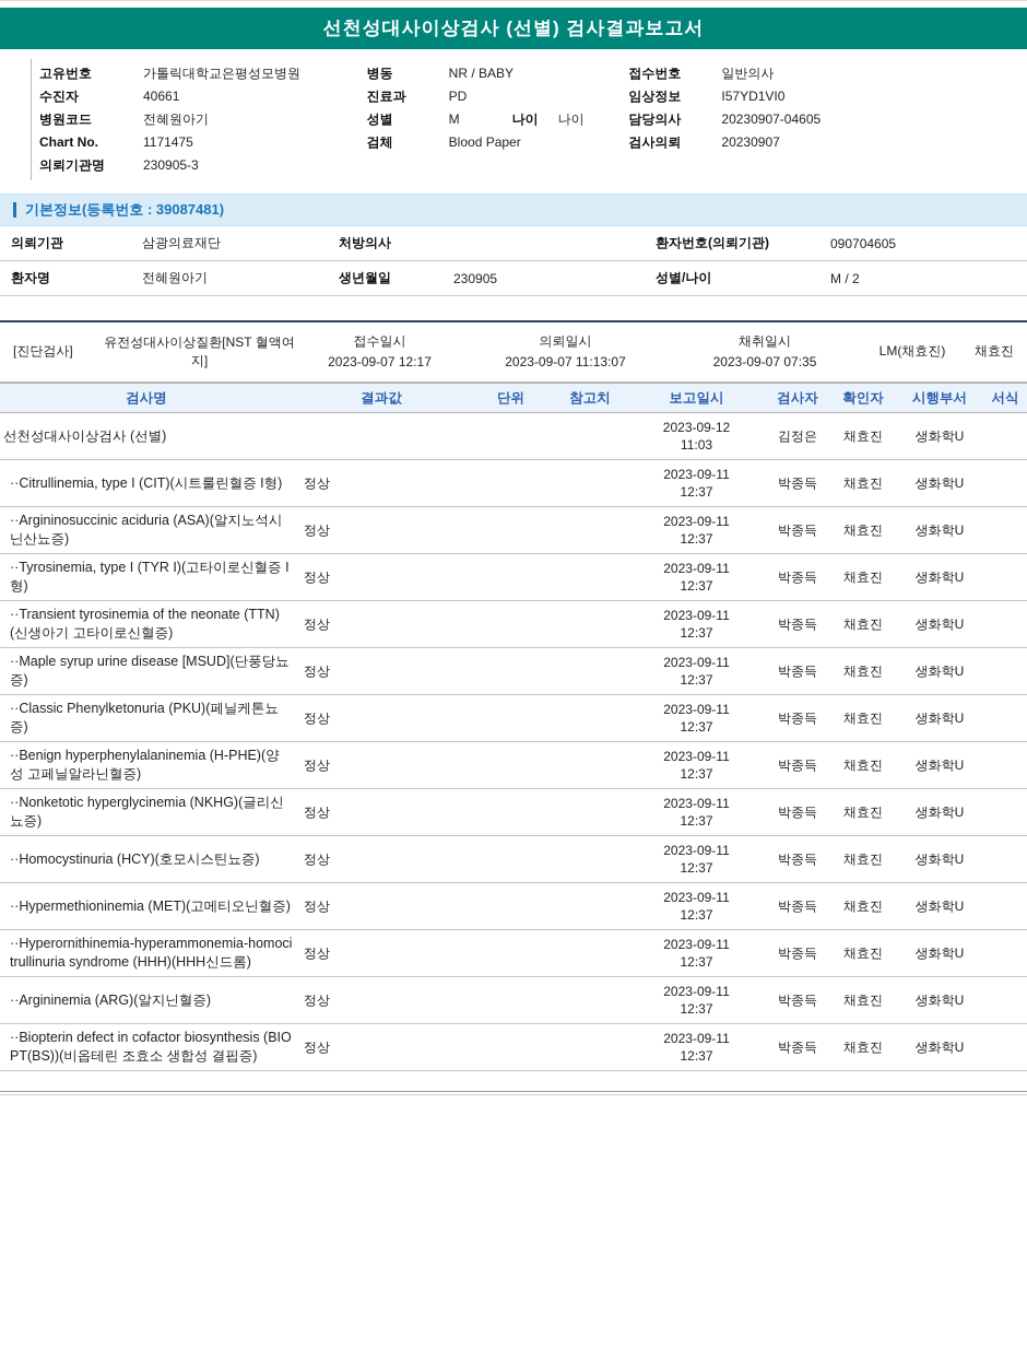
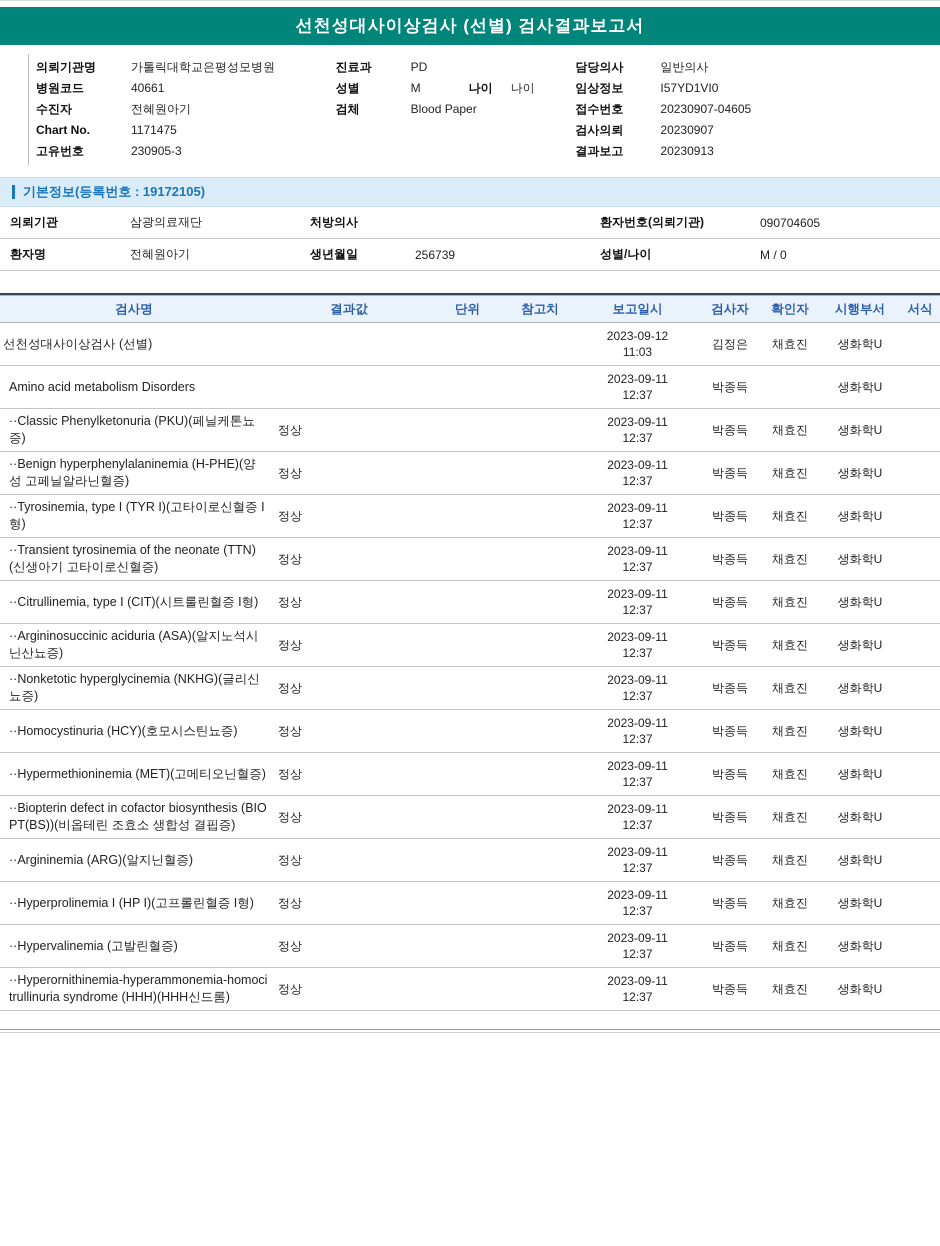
  선천성대사이상검사 (선별) 검사결과보고서
- 고유번호
+ 의뢰기관명
  가톨릭대학교은평성모병원
- 수진자
+ 병원코드
  40661
- 병원코드
+ 수진자
  전혜원아기
  Chart No.
  1171475
- 의뢰기관명
+ 고유번호
  230905-3
- 병동
- NR / BABY
  진료과
  PD
  성별
  M
  나이
  나이
  검체
  Blood Paper
- 접수번호
+ 담당의사
  일반의사
  임상정보
  I57YD1VI0
- 담당의사
+ 접수번호
  20230907-04605
  검사의뢰
  20230907
+ 결과보고
+ 20230913
- 기본정보(등록번호 : 39087481)
+ 기본정보(등록번호 : 19172105)
  의뢰기관
  삼광의료재단
  처방의사
  환자번호(의뢰기관)
  090704605
  환자명
  전혜원아기
  생년월일
- 230905
+ 256739
  성별/나이
- M / 2
+ M / 0
- [진단검사]
- 유전성대사이상질환[NST 혈액여지]
- 접수일시
- 2023-09-07 12:17
- 의뢰일시
- 2023-09-07 11:13:07
- 채취일시
- 2023-09-07 07:35
- LM(채효진)
- 채효진
  검사명	결과값	단위	참고치	보고일시	검사자	확인자	시행부서	서식
  선천성대사이상검사 (선별)				2023-09-12 11:03	김정은	채효진	생화학U
+ Amino acid metabolism Disorders				2023-09-11 12:37	박종득		생화학U
- ··Citrullinemia, type I (CIT)(시트룰린혈증 I형)	정상			2023-09-11 12:37	박종득	채효진	생화학U
+ ··Classic Phenylketonuria (PKU)(페닐케톤뇨증)	정상			2023-09-11 12:37	박종득	채효진	생화학U
- ··Argininosuccinic aciduria (ASA)(알지노석시닌산뇨증)	정상			2023-09-11 12:37	박종득	채효진	생화학U
+ ··Benign hyperphenylalaninemia (H-PHE)(양성 고페닐알라닌혈증)	정상			2023-09-11 12:37	박종득	채효진	생화학U
  ··Tyrosinemia, type I (TYR I)(고타이로신혈증 I형)	정상			2023-09-11 12:37	박종득	채효진	생화학U
  ··Transient tyrosinemia of the neonate (TTN)(신생아기 고타이로신혈증)	정상			2023-09-11 12:37	박종득	채효진	생화학U
- ··Maple syrup urine disease [MSUD](단풍당뇨증)	정상			2023-09-11 12:37	박종득	채효진	생화학U
- ··Classic Phenylketonuria (PKU)(페닐케톤뇨증)	정상			2023-09-11 12:37	박종득	채효진	생화학U
+ ··Citrullinemia, type I (CIT)(시트룰린혈증 I형)	정상			2023-09-11 12:37	박종득	채효진	생화학U
- ··Benign hyperphenylalaninemia (H-PHE)(양성 고페닐알라닌혈증)	정상			2023-09-11 12:37	박종득	채효진	생화학U
+ ··Argininosuccinic aciduria (ASA)(알지노석시닌산뇨증)	정상			2023-09-11 12:37	박종득	채효진	생화학U
  ··Nonketotic hyperglycinemia (NKHG)(글리신뇨증)	정상			2023-09-11 12:37	박종득	채효진	생화학U
  ··Homocystinuria (HCY)(호모시스틴뇨증)	정상			2023-09-11 12:37	박종득	채효진	생화학U
  ··Hypermethioninemia (MET)(고메티오닌혈증)	정상			2023-09-11 12:37	박종득	채효진	생화학U
- ··Hyperornithinemia-hyperammonemia-homocitrullinuria syndrome (HHH)(HHH신드롬)	정상			2023-09-11 12:37	박종득	채효진	생화학U
+ ··Biopterin defect in cofactor biosynthesis (BIOPT(BS))(비옵테린 조효소 생합성 결핍증)	정상			2023-09-11 12:37	박종득	채효진	생화학U
  ··Argininemia (ARG)(알지닌혈증)	정상			2023-09-11 12:37	박종득	채효진	생화학U
+ ··Hyperprolinemia I (HP I)(고프롤린혈증 I형)	정상			2023-09-11 12:37	박종득	채효진	생화학U
+ ··Hypervalinemia (고발린혈증)	정상			2023-09-11 12:37	박종득	채효진	생화학U
- ··Biopterin defect in cofactor biosynthesis (BIOPT(BS))(비옵테린 조효소 생합성 결핍증)	정상			2023-09-11 12:37	박종득	채효진	생화학U
+ ··Hyperornithinemia-hyperammonemia-homocitrullinuria syndrome (HHH)(HHH신드롬)	정상			2023-09-11 12:37	박종득	채효진	생화학U
